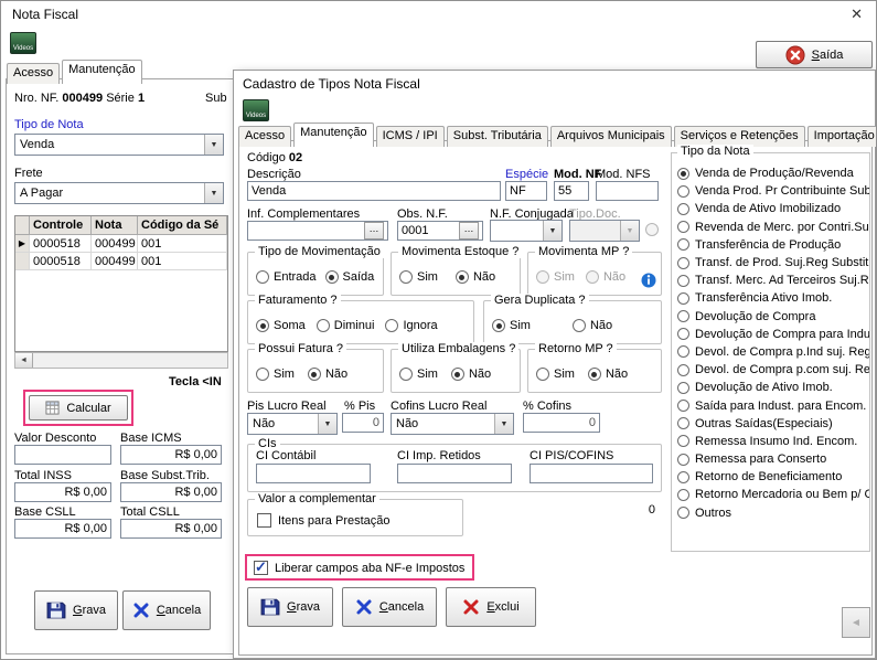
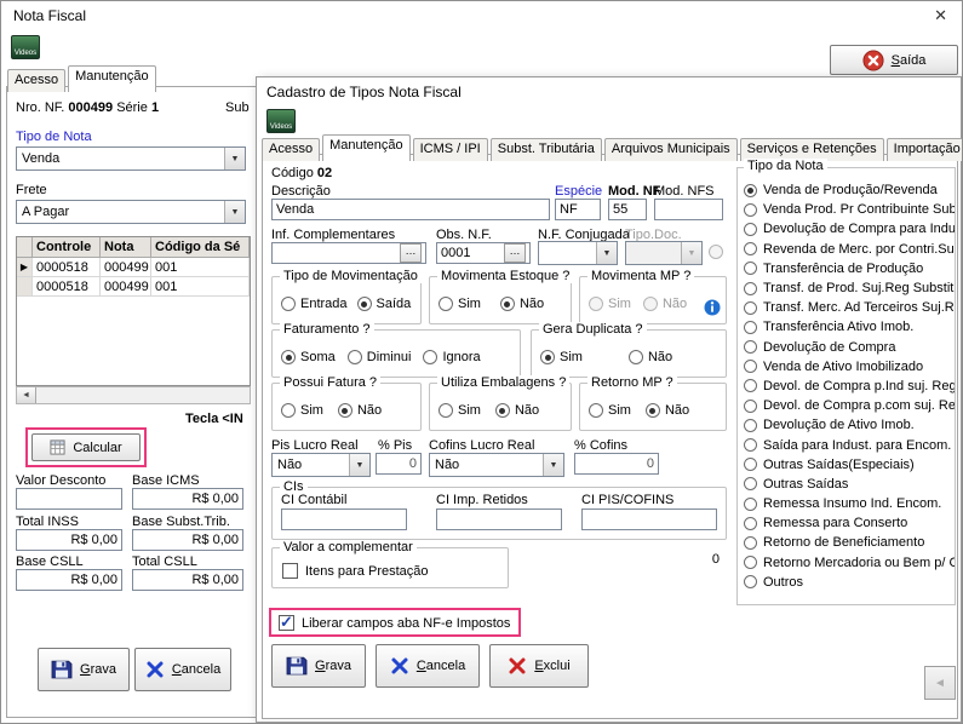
  Nota Fiscal
  ✕
  Saída
  Acesso
  Manutenção
  Nro. NF. 000499 Série 1
  Sub
  Tipo de Nota
  Venda
  Frete
  A Pagar
  Controle
  Nota
  Código da Sé
  ▶
  0000518
  000499
  001
  0000518
  000499
  001
  Tecla <IN
  Calcular
  Valor Desconto
  Base ICMS
  R$ 0,00
  Total INSS
  Base Subst.Trib.
  R$ 0,00
  R$ 0,00
  Base CSLL
  Total CSLL
  R$ 0,00
  R$ 0,00
  Grava
  Cancela
  Cadastro de Tipos Nota Fiscal
  Acesso
  Manutenção
  ICMS / IPI
  Subst. Tributária
  Arquivos Municipais
  Serviços e Retenções
  Importação
  Código 02
  Descrição
  Venda
  Espécie
  NF
  Mod. NF
  55
  Mod. NFS
  Inf. Complementares
  …
  Obs. N.F.
  0001
  …
  N.F. Conjugada
  Tipo.Doc.
  Tipo de Movimentação
  Entrada
  Saída
  Movimenta Estoque ?
  Sim
  Não
  Movimenta MP ?
  Sim
  Não
  Faturamento ?
  Soma
  Diminui
  Ignora
  Gera Duplicata ?
  Sim
  Não
  Possui Fatura ?
  Sim
  Não
  Utiliza Embalagens ?
  Sim
  Não
  Retorno MP ?
  Sim
  Não
  Pis Lucro Real
  Não
  % Pis
  0
  Cofins Lucro Real
  Não
  % Cofins
  0
  CIs
  CI Contábil
  CI Imp. Retidos
  CI PIS/COFINS
  Valor a complementar
  Itens para Prestação
  0
  Liberar campos aba NF-e Impostos
  Grava
  Cancela
  Exclui
  Venda de Produção/Revenda
  Venda Prod. Pr Contribuinte Sub
- Venda de Ativo Imobilizado
+ Devolução de Compra para Indu
  Revenda de Merc. por Contri.Su
  Transferência de Produção
  Transf. de Prod. Suj.Reg Substit
  Transf. Merc. Ad Terceiros Suj.R
  Transferência Ativo Imob.
  Devolução de Compra
- Devolução de Compra para Indu
+ Venda de Ativo Imobilizado
  Devol. de Compra p.Ind suj. Reg
  Devol. de Compra p.com suj. Re
  Devolução de Ativo Imob.
  Saída para Indust. para Encom.
  Outras Saídas(Especiais)
+ Outras Saídas
  Remessa Insumo Ind. Encom.
  Remessa para Conserto
  Retorno de Beneficiamento
  Retorno Mercadoria ou Bem p/ C
  Outros
  Tipo da Nota
  ◄
